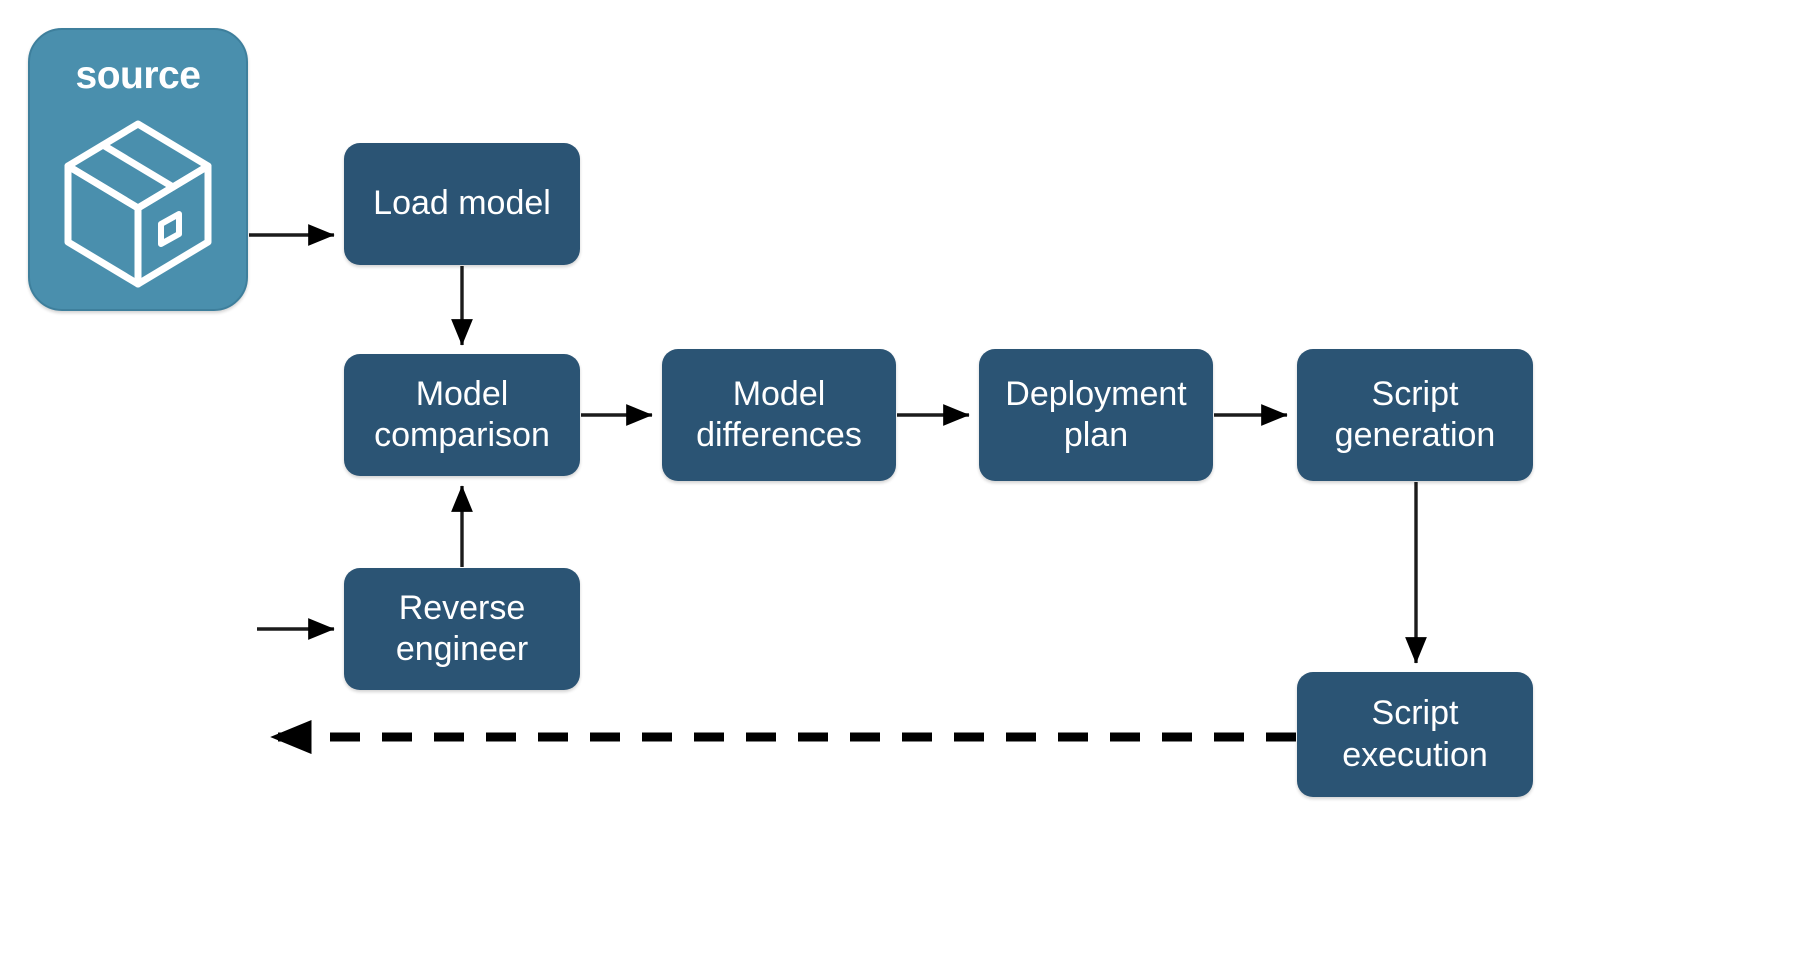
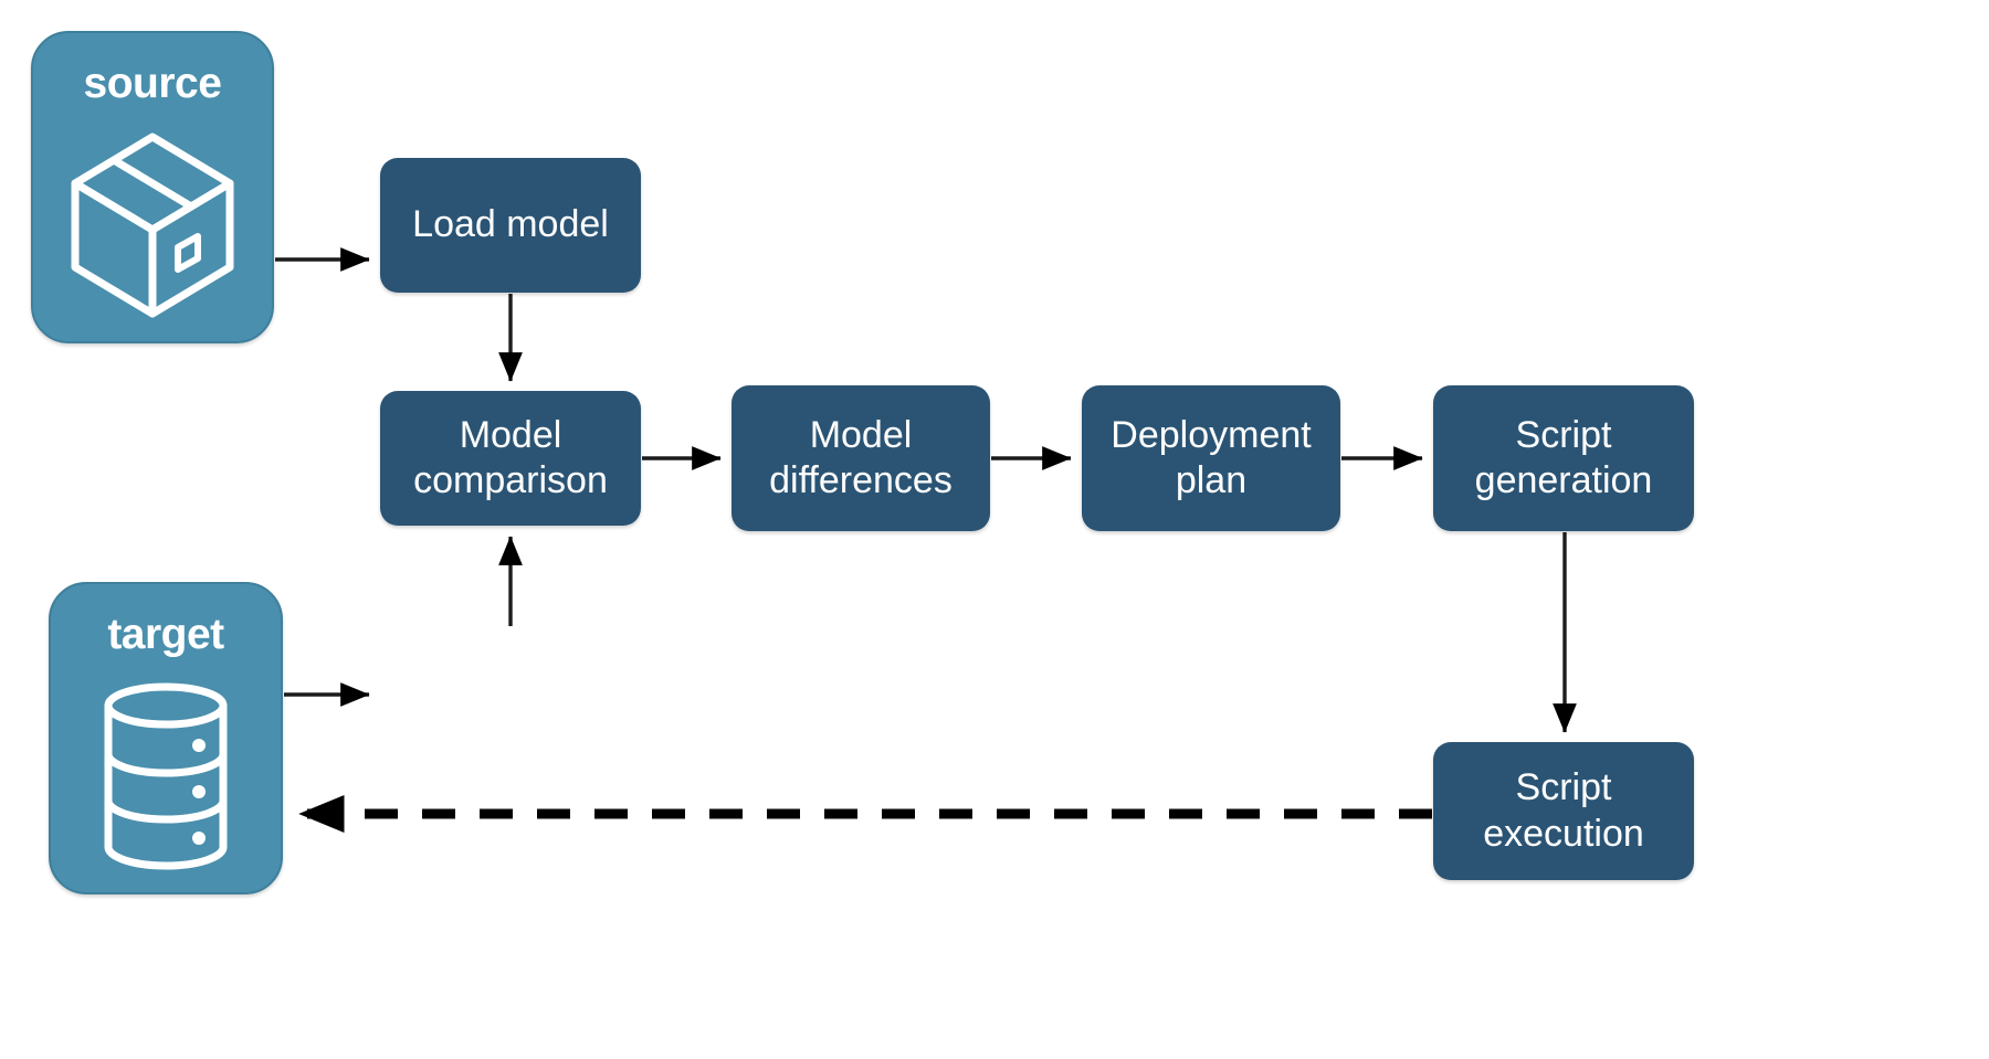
  source
+ target
  Load model
  Model
  comparison
  Model
  differences
  Deployment
  plan
  Script
  generation
- Reverse
- engineer
  Script
  execution
